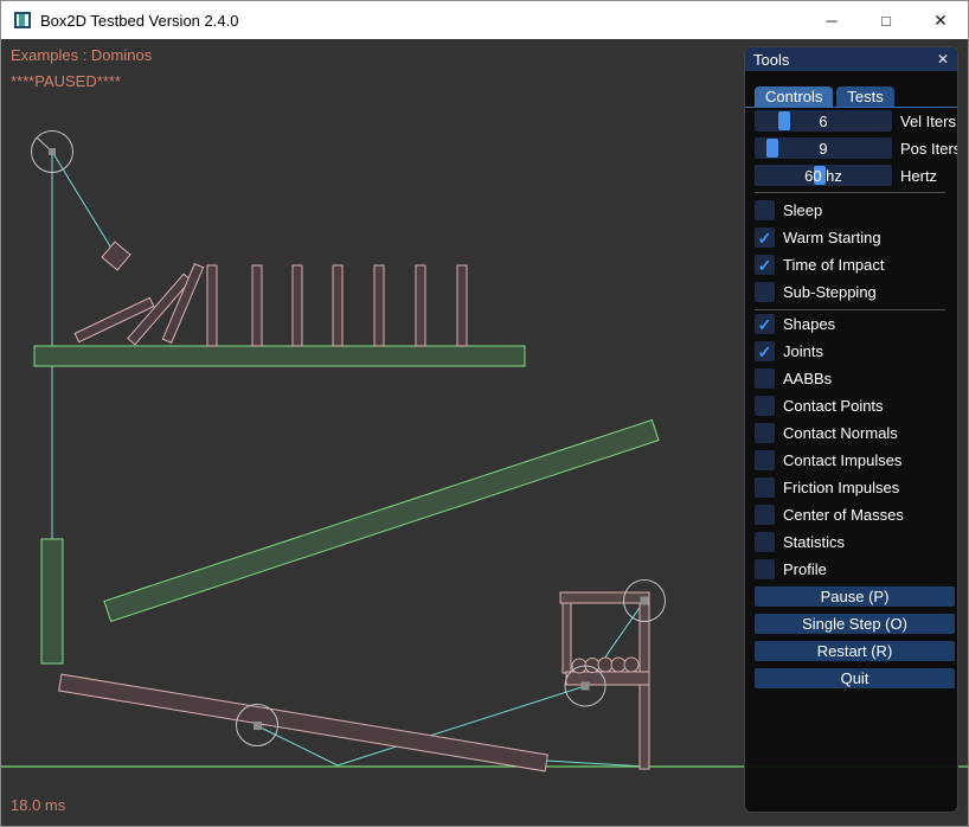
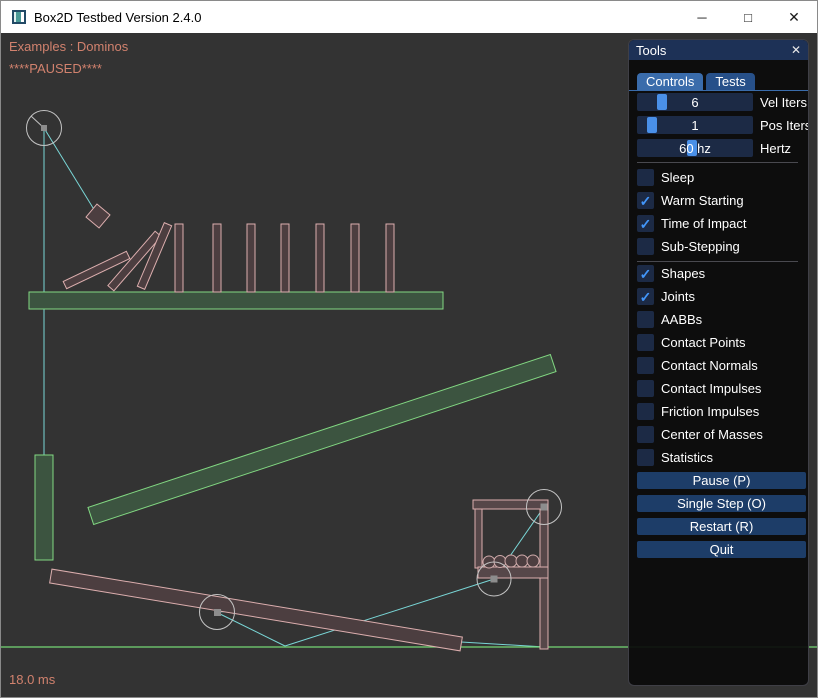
  Examples : Dominos
  ****PAUSED****
  18.0 ms
  Box2D Testbed Version 2.4.0
  ─
  □
  ✕
  Tools
  ✕
  Controls
  Tests
  6
  Vel Iters
- 9
+ 1
  Pos Iter
  60 hz
  Hertz
  Sleep
  ✓
  Warm Starting
  ✓
  Time of Impact
  Sub-Stepping
  ✓
  Shapes
  ✓
  Joints
  AABBs
  Contact Points
  Contact Normals
  Contact Impulses
  Friction Impulses
  Center of Masses
  Statistics
- Profile
  Pause (P)
  Single Step (O)
  Restart (R)
  Quit
